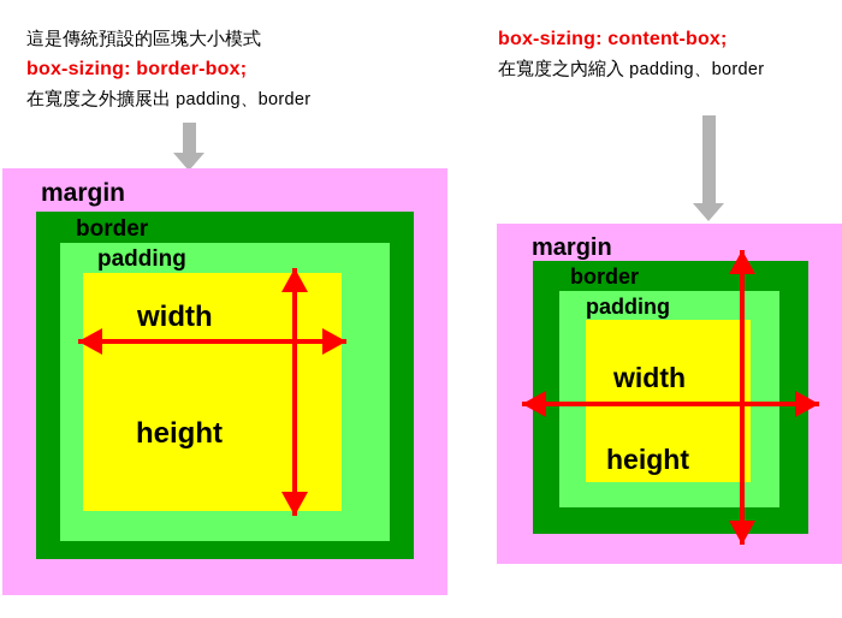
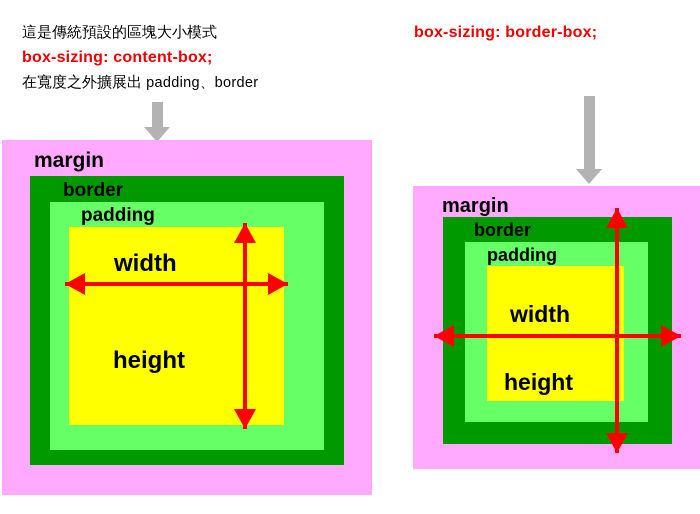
  這是傳統預設的區塊大小模式
- box-sizing: border-box;
+ box-sizing: content-box;
  在寬度之外擴展出 padding、border
  margin
  border
  padding
  width
  height
- box-sizing: content-box;
+ box-sizing: border-box;
- 在寬度之內縮入 padding、border
  margin
  border
  padding
  width
  height
